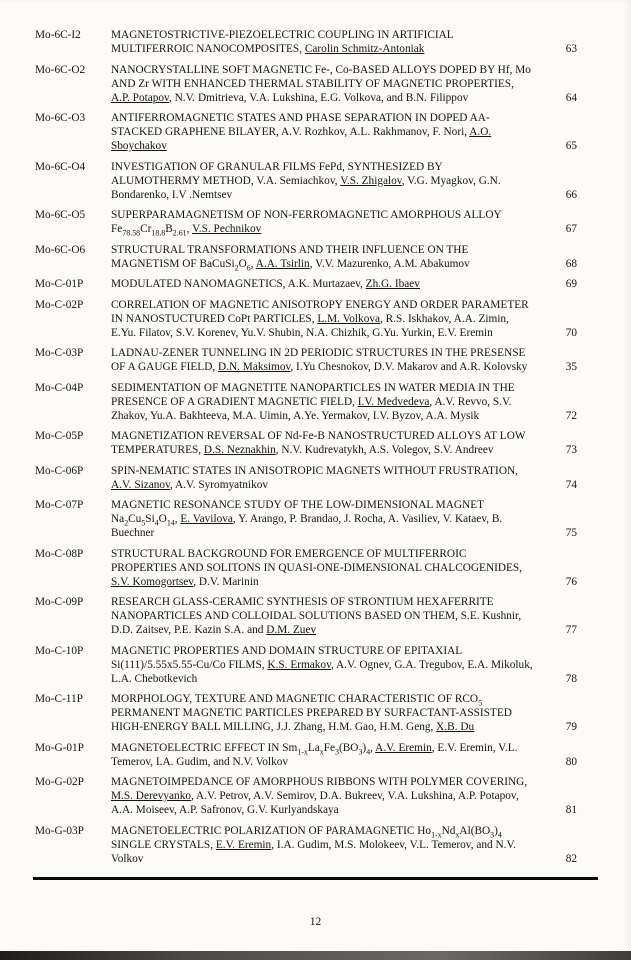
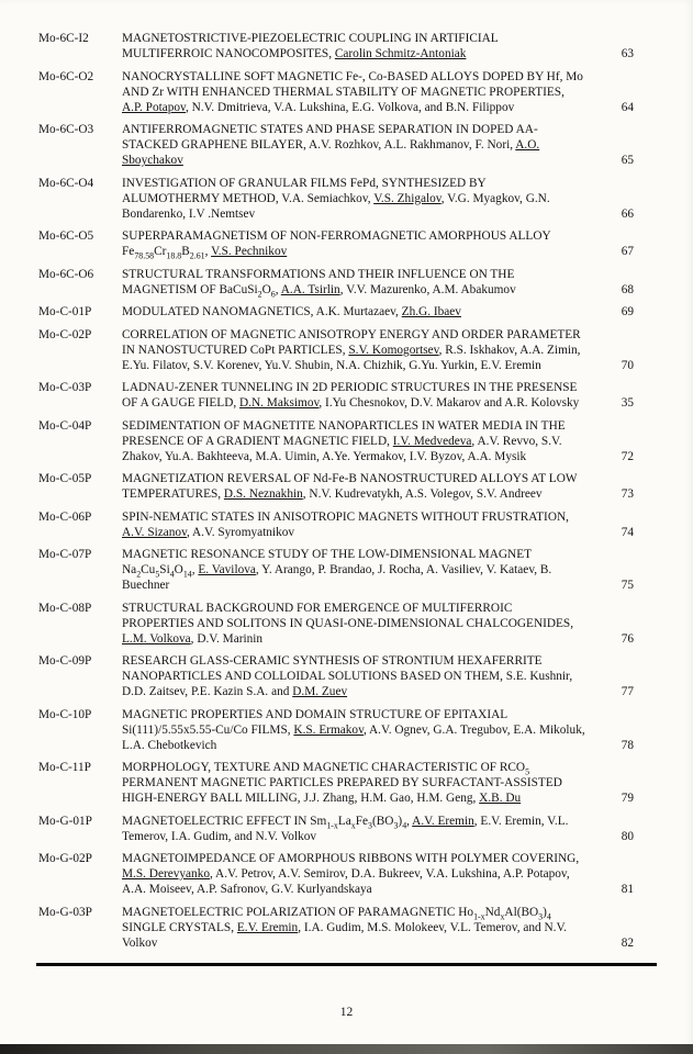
  Mo-6C-I2
  MAGNETOSTRICTIVE-PIEZOELECTRIC COUPLING IN ARTIFICIAL MULTIFERROIC NANOCOMPOSITES, Carolin Schmitz-Antoniak
  63
  Mo-6C-O2
  NANOCRYSTALLINE SOFT MAGNETIC Fe-, Co-BASED ALLOYS DOPED BY Hf, Mo AND Zr WITH ENHANCED THERMAL STABILITY OF MAGNETIC PROPERTIES, A.P. Potapov, N.V. Dmitrieva, V.A. Lukshina, E.G. Volkova, and B.N. Filippov
  64
  Mo-6C-O3
  ANTIFERROMAGNETIC STATES AND PHASE SEPARATION IN DOPED AA-STACKED GRAPHENE BILAYER, A.V. Rozhkov, A.L. Rakhmanov, F. Nori, A.O. Sboychakov
  65
  Mo-6C-O4
  INVESTIGATION OF GRANULAR FILMS FePd, SYNTHESIZED BY ALUMOTHERMY METHOD, V.A. Semiachkov, V.S. Zhigalov, V.G. Myagkov, G.N. Bondarenko, I.V .Nemtsev
  66
  Mo-6C-O5
  SUPERPARAMAGNETISM OF NON-FERROMAGNETIC AMORPHOUS ALLOY Fe78.58Cr18.8B2.61, V.S. Pechnikov
  67
  Mo-6C-O6
  STRUCTURAL TRANSFORMATIONS AND THEIR INFLUENCE ON THE MAGNETISM OF BaCuSi2O6, A.A. Tsirlin, V.V. Mazurenko, A.M. Abakumov
  68
  Mo-C-01P
  MODULATED NANOMAGNETICS, A.K. Murtazaev, Zh.G. Ibaev
  69
  Mo-C-02P
- CORRELATION OF MAGNETIC ANISOTROPY ENERGY AND ORDER PARAMETER IN NANOSTUCTURED CoPt PARTICLES, L.M. Volkova, R.S. Iskhakov, A.A. Zimin, E.Yu. Filatov, S.V. Korenev, Yu.V. Shubin, N.A. Chizhik, G.Yu. Yurkin, E.V. Eremin
+ CORRELATION OF MAGNETIC ANISOTROPY ENERGY AND ORDER PARAMETER IN NANOSTUCTURED CoPt PARTICLES, S.V. Komogortsev, R.S. Iskhakov, A.A. Zimin, E.Yu. Filatov, S.V. Korenev, Yu.V. Shubin, N.A. Chizhik, G.Yu. Yurkin, E.V. Eremin
  70
  Mo-C-03P
  LADNAU-ZENER TUNNELING IN 2D PERIODIC STRUCTURES IN THE PRESENSE OF A GAUGE FIELD, D.N. Maksimov, I.Yu Chesnokov, D.V. Makarov and A.R. Kolovsky
  35
  Mo-C-04P
  SEDIMENTATION OF MAGNETITE NANOPARTICLES IN WATER MEDIA IN THE PRESENCE OF A GRADIENT MAGNETIC FIELD, I.V. Medvedeva, A.V. Revvo, S.V. Zhakov, Yu.A. Bakhteeva, M.A. Uimin, A.Ye. Yermakov, I.V. Byzov, A.A. Mysik
  72
  Mo-C-05P
  MAGNETIZATION REVERSAL OF Nd-Fe-B NANOSTRUCTURED ALLOYS AT LOW TEMPERATURES, D.S. Neznakhin, N.V. Kudrevatykh, A.S. Volegov, S.V. Andreev
  73
  Mo-C-06P
  SPIN-NEMATIC STATES IN ANISOTROPIC MAGNETS WITHOUT FRUSTRATION, A.V. Sizanov, A.V. Syromyatnikov
  74
  Mo-C-07P
  MAGNETIC RESONANCE STUDY OF THE LOW-DIMENSIONAL MAGNET Na2Cu5Si4O14, E. Vavilova, Y. Arango, P. Brandao, J. Rocha, A. Vasiliev, V. Kataev, B. Buechner
  75
  Mo-C-08P
- STRUCTURAL BACKGROUND FOR EMERGENCE OF MULTIFERROIC PROPERTIES AND SOLITONS IN QUASI-ONE-DIMENSIONAL CHALCOGENIDES, S.V. Komogortsev, D.V. Marinin
+ STRUCTURAL BACKGROUND FOR EMERGENCE OF MULTIFERROIC PROPERTIES AND SOLITONS IN QUASI-ONE-DIMENSIONAL CHALCOGENIDES, L.M. Volkova, D.V. Marinin
  76
  Mo-C-09P
  RESEARCH GLASS-CERAMIC SYNTHESIS OF STRONTIUM HEXAFERRITE NANOPARTICLES AND COLLOIDAL SOLUTIONS BASED ON THEM, S.E. Kushnir, D.D. Zaitsev, P.E. Kazin S.A. and D.M. Zuev
  77
  Mo-C-10P
  MAGNETIC PROPERTIES AND DOMAIN STRUCTURE OF EPITAXIAL Si(111)/5.55x5.55-Cu/Co FILMS, K.S. Ermakov, A.V. Ognev, G.A. Tregubov, E.A. Mikoluk, L.A. Chebotkevich
  78
  Mo-C-11P
  MORPHOLOGY, TEXTURE AND MAGNETIC CHARACTERISTIC OF RCO5 PERMANENT MAGNETIC PARTICLES PREPARED BY SURFACTANT-ASSISTED HIGH-ENERGY BALL MILLING, J.J. Zhang, H.M. Gao, H.M. Geng, X.B. Du
  79
  Mo-G-01P
  MAGNETOELECTRIC EFFECT IN Sm1-xLaxFe3(BO3)4, A.V. Eremin, E.V. Eremin, V.L. Temerov, I.A. Gudim, and N.V. Volkov
  80
  Mo-G-02P
  MAGNETOIMPEDANCE OF AMORPHOUS RIBBONS WITH POLYMER COVERING, M.S. Derevyanko, A.V. Petrov, A.V. Semirov, D.A. Bukreev, V.A. Lukshina, A.P. Potapov, A.A. Moiseev, A.P. Safronov, G.V. Kurlyandskaya
  81
  Mo-G-03P
  MAGNETOELECTRIC POLARIZATION OF PARAMAGNETIC Ho1-xNdxAl(BO3)4 SINGLE CRYSTALS, E.V. Eremin, I.A. Gudim, M.S. Molokeev, V.L. Temerov, and N.V. Volkov
  82
  12
